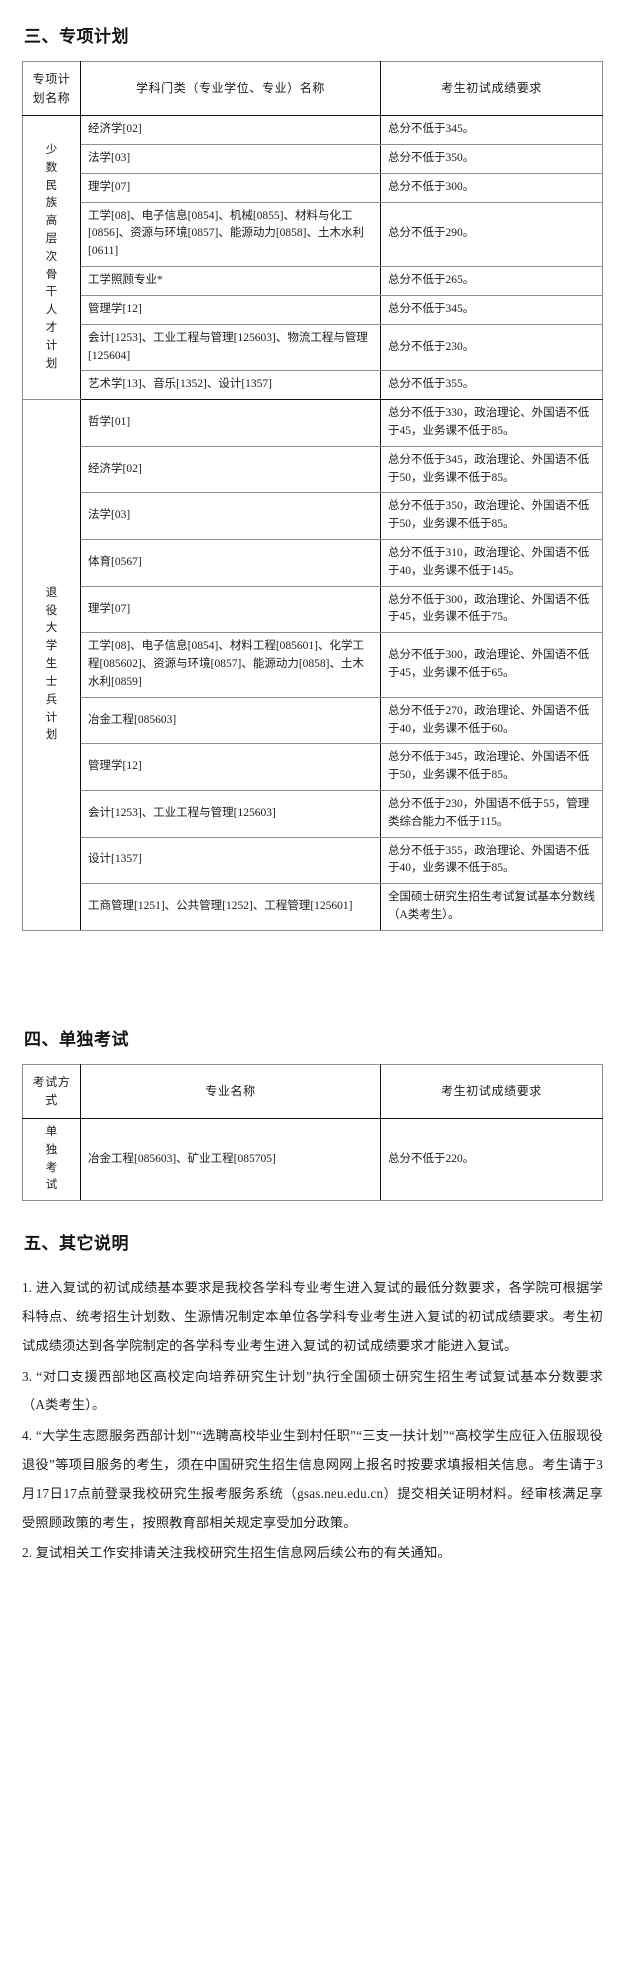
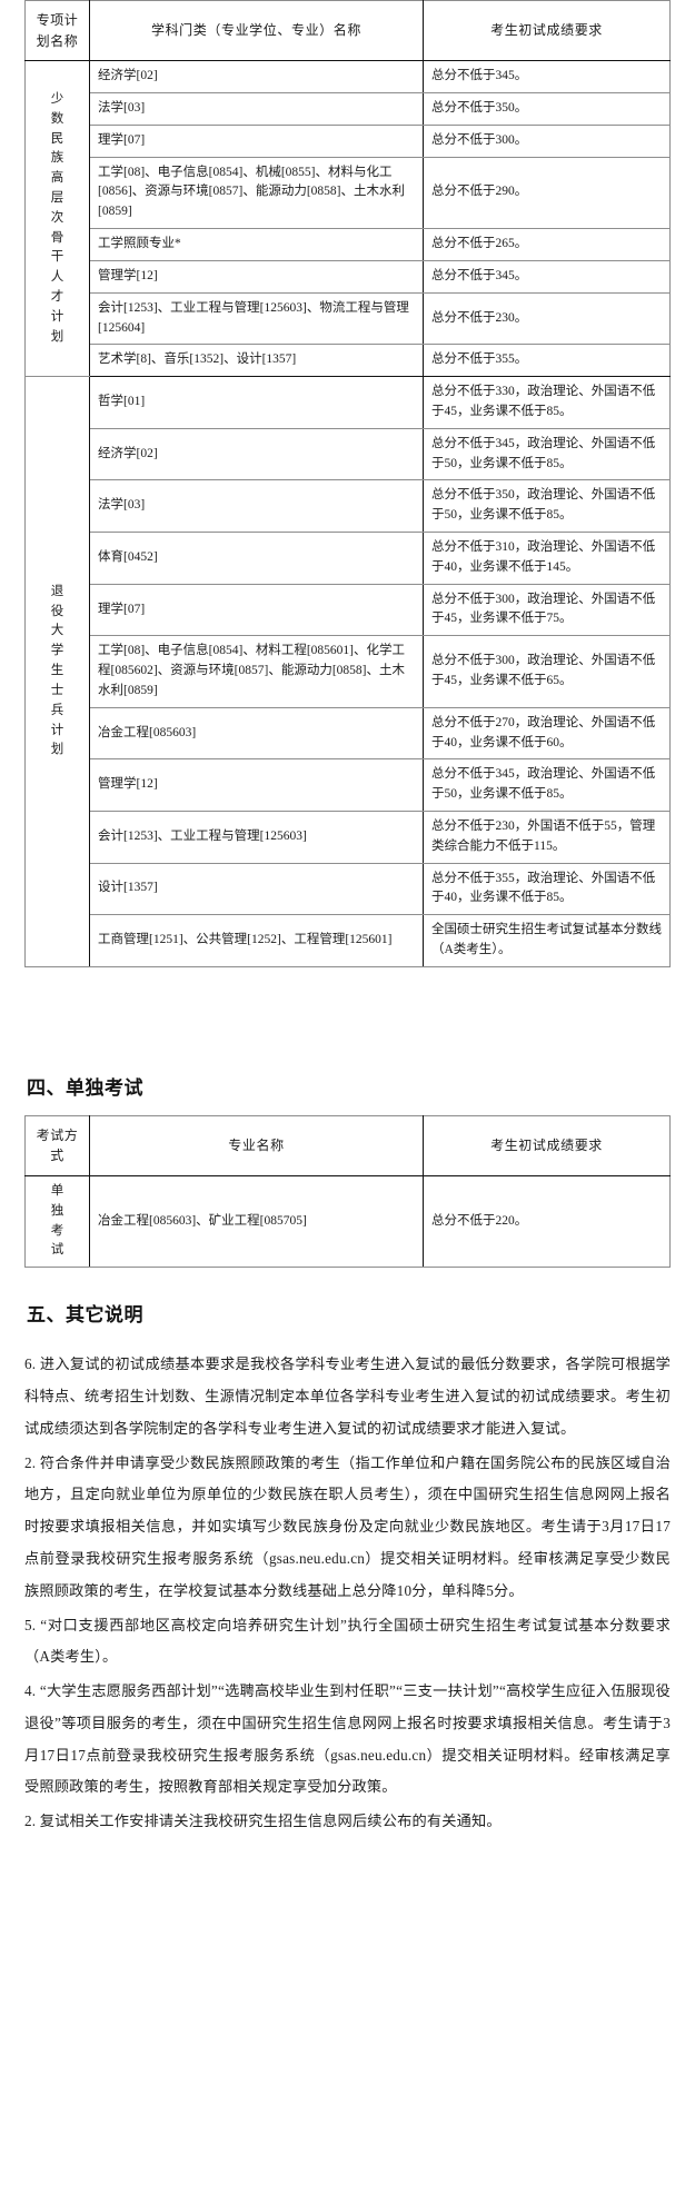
- 三、专项计划
  专项计划名称	学科门类（专业学位、专业）名称	考生初试成绩要求
  少数民族高层次骨干人才计划	经济学[02]	总分不低于345。
  法学[03]	总分不低于350。
  理学[07]	总分不低于300。
- 工学[08]、电子信息[0854]、机械[0855]、材料与化工[0856]、资源与环境[0857]、能源动力[0858]、土木水利[0611]	总分不低于290。
+ 工学[08]、电子信息[0854]、机械[0855]、材料与化工[0856]、资源与环境[0857]、能源动力[0858]、土木水利[0859]	总分不低于290。
  工学照顾专业*	总分不低于265。
  管理学[12]	总分不低于345。
  会计[1253]、工业工程与管理[125603]、物流工程与管理[125604]	总分不低于230。
- 艺术学[13]、音乐[1352]、设计[1357]	总分不低于355。
+ 艺术学[8]、音乐[1352]、设计[1357]	总分不低于355。
  退役大学生士兵计划	哲学[01]	总分不低于330，政治理论、外国语不低于45，业务课不低于85。
  经济学[02]	总分不低于345，政治理论、外国语不低于50，业务课不低于85。
  法学[03]	总分不低于350，政治理论、外国语不低于50，业务课不低于85。
- 体育[0567]	总分不低于310，政治理论、外国语不低于40，业务课不低于145。
+ 体育[0452]	总分不低于310，政治理论、外国语不低于40，业务课不低于145。
  理学[07]	总分不低于300，政治理论、外国语不低于45，业务课不低于75。
  工学[08]、电子信息[0854]、材料工程[085601]、化学工程[085602]、资源与环境[0857]、能源动力[0858]、土木水利[0859]	总分不低于300，政治理论、外国语不低于45，业务课不低于65。
  冶金工程[085603]	总分不低于270，政治理论、外国语不低于40，业务课不低于60。
  管理学[12]	总分不低于345，政治理论、外国语不低于50，业务课不低于85。
  会计[1253]、工业工程与管理[125603]	总分不低于230，外国语不低于55，管理类综合能力不低于115。
  设计[1357]	总分不低于355，政治理论、外国语不低于40，业务课不低于85。
  工商管理[1251]、公共管理[1252]、工程管理[125601]	全国硕士研究生招生考试复试基本分数线（A类考生）。
  四、单独考试
  考试方式	专业名称	考生初试成绩要求
  单独考试	冶金工程[085603]、矿业工程[085705]	总分不低于220。
  五、其它说明
- 1. 进入复试的初试成绩基本要求是我校各学科专业考生进入复试的最低分数要求，各学院可根据学科特点、统考招生计划数、生源情况制定本单位各学科专业考生进入复试的初试成绩要求。考生初试成绩须达到各学院制定的各学科专业考生进入复试的初试成绩要求才能进入复试。
+ 6. 进入复试的初试成绩基本要求是我校各学科专业考生进入复试的最低分数要求，各学院可根据学科特点、统考招生计划数、生源情况制定本单位各学科专业考生进入复试的初试成绩要求。考生初试成绩须达到各学院制定的各学科专业考生进入复试的初试成绩要求才能进入复试。
+ 2. 符合条件并申请享受少数民族照顾政策的考生（指工作单位和户籍在国务院公布的民族区域自治地方，且定向就业单位为原单位的少数民族在职人员考生），须在中国研究生招生信息网网上报名时按要求填报相关信息，并如实填写少数民族身份及定向就业少数民族地区。考生请于3月17日17点前登录我校研究生报考服务系统（gsas.neu.edu.cn）提交相关证明材料。经审核满足享受少数民族照顾政策的考生，在学校复试基本分数线基础上总分降10分，单科降5分。
- 3. “对口支援西部地区高校定向培养研究生计划”执行全国硕士研究生招生考试复试基本分数要求（A类考生）。
+ 5. “对口支援西部地区高校定向培养研究生计划”执行全国硕士研究生招生考试复试基本分数要求（A类考生）。
  4. “大学生志愿服务西部计划”“选聘高校毕业生到村任职”“三支一扶计划”“高校学生应征入伍服现役退役”等项目服务的考生，须在中国研究生招生信息网网上报名时按要求填报相关信息。考生请于3月17日17点前登录我校研究生报考服务系统（gsas.neu.edu.cn）提交相关证明材料。经审核满足享受照顾政策的考生，按照教育部相关规定享受加分政策。
  2. 复试相关工作安排请关注我校研究生招生信息网后续公布的有关通知。
